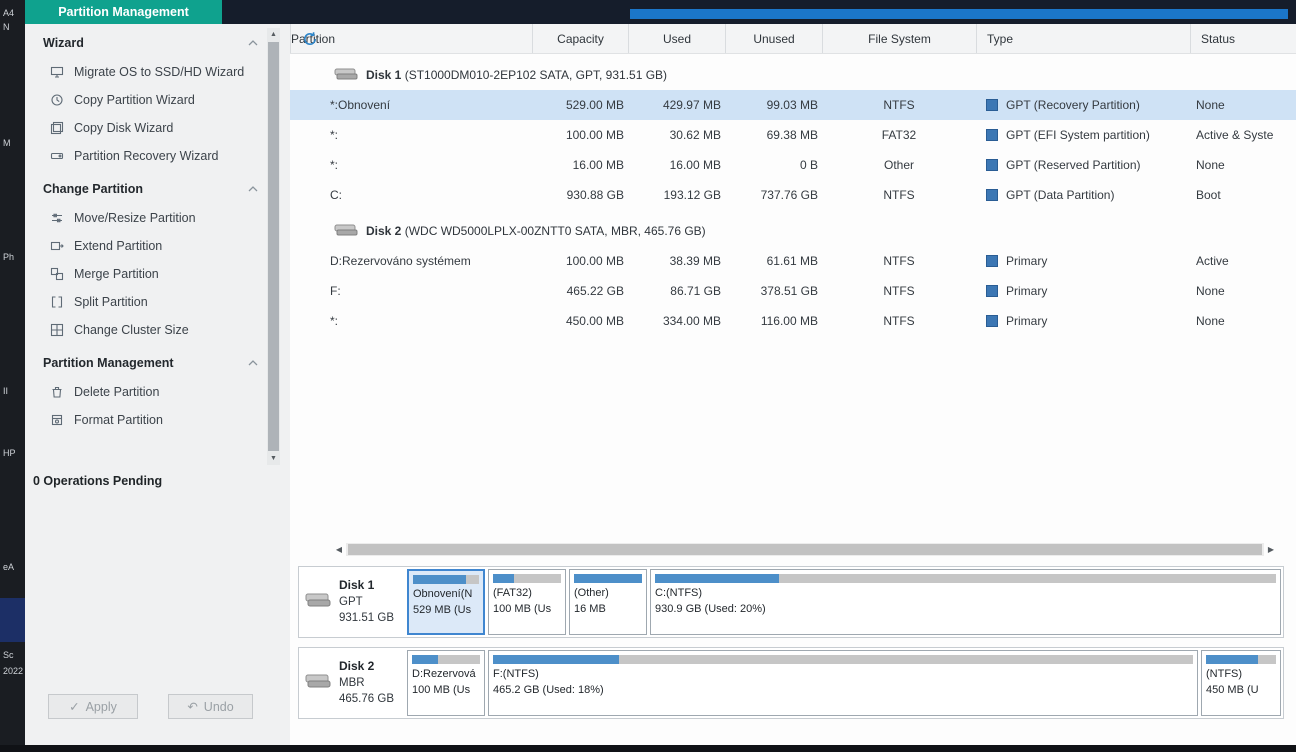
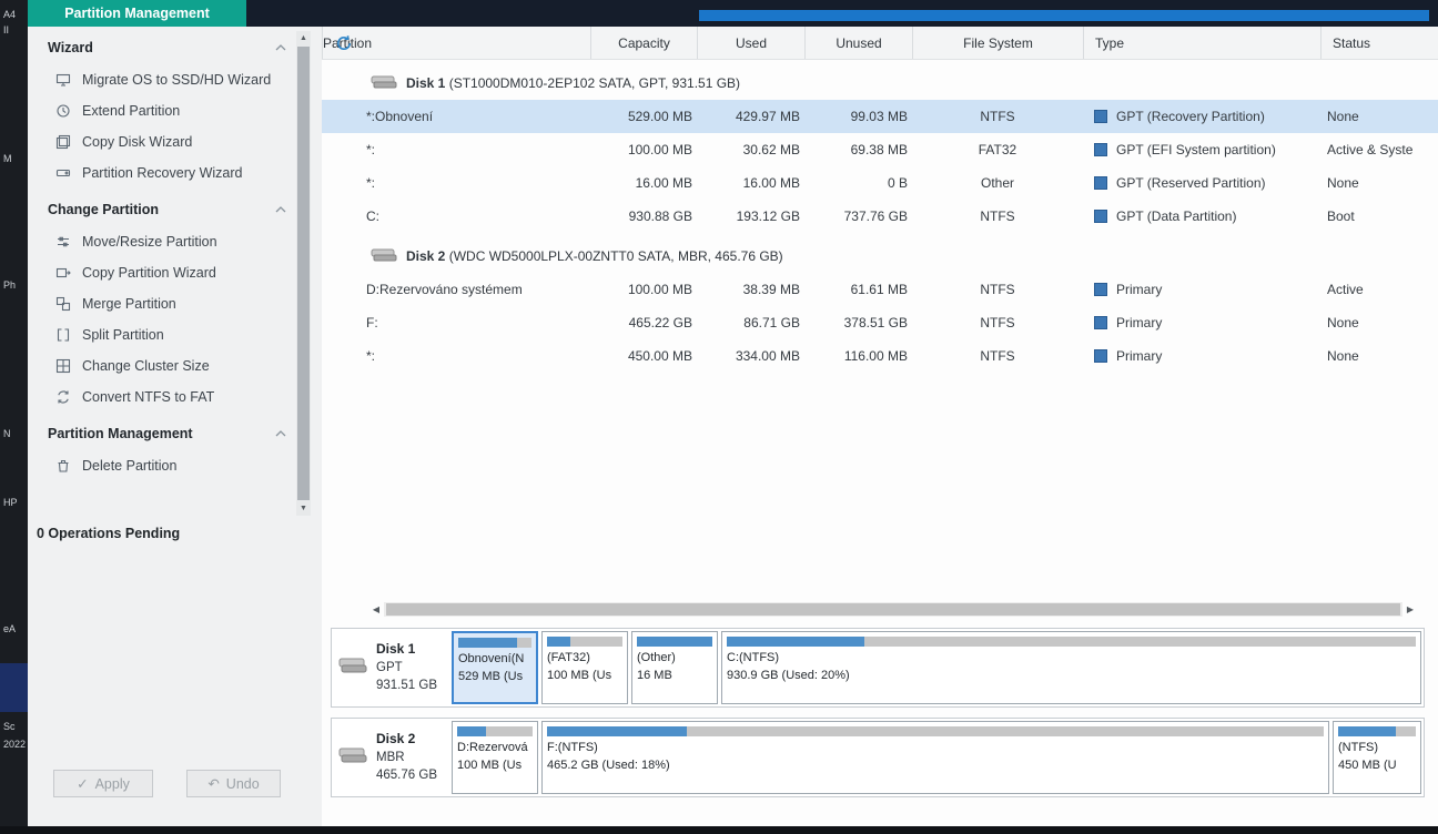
  A4
- N
+ II
  M
  Ph
- II
+ N
  HP
  eA
  Sc
  2022
  Partition Management
  Wizard
  Migrate OS to SSD/HD Wizard
- Copy Partition Wizard
+ Extend Partition
  Copy Disk Wizard
  Partition Recovery Wizard
  Change Partition
  Move/Resize Partition
- Extend Partition
+ Copy Partition Wizard
  Merge Partition
  Split Partition
  Change Cluster Size
+ Convert NTFS to FAT
  Partition Management
  Delete Partition
- Format Partition
  0 Operations Pending
  ✓
  Apply
  ↶
  Undo
  Partition
  Capacity
  Used
  Unused
  File System
  Type
  Status
  Disk 1 (ST1000DM010-2EP102 SATA, GPT, 931.51 GB)
  *:Obnovení
  529.00 MB
  429.97 MB
  99.03 MB
  NTFS
  GPT (Recovery Partition)
  None
  *:
  100.00 MB
  30.62 MB
  69.38 MB
  FAT32
  GPT (EFI System partition)
  Active & Syste
  *:
  16.00 MB
  16.00 MB
  0 B
  Other
  GPT (Reserved Partition)
  None
  C:
  930.88 GB
  193.12 GB
  737.76 GB
  NTFS
  GPT (Data Partition)
  Boot
  Disk 2 (WDC WD5000LPLX-00ZNTT0 SATA, MBR, 465.76 GB)
  D:Rezervováno systémem
  100.00 MB
  38.39 MB
  61.61 MB
  NTFS
  Primary
  Active
  F:
  465.22 GB
  86.71 GB
  378.51 GB
  NTFS
  Primary
  None
  *:
  450.00 MB
  334.00 MB
  116.00 MB
  NTFS
  Primary
  None
  ◀
  ▶
  Disk 1
  GPT
  931.51 GB
  Obnovení(N
  529 MB (Us
  (FAT32)
  100 MB (Us
  (Other)
  16 MB
  C:(NTFS)
  930.9 GB (Used: 20%)
  Disk 2
  MBR
  465.76 GB
  D:Rezervová
  100 MB (Us
  F:(NTFS)
  465.2 GB (Used: 18%)
  (NTFS)
  450 MB (U
